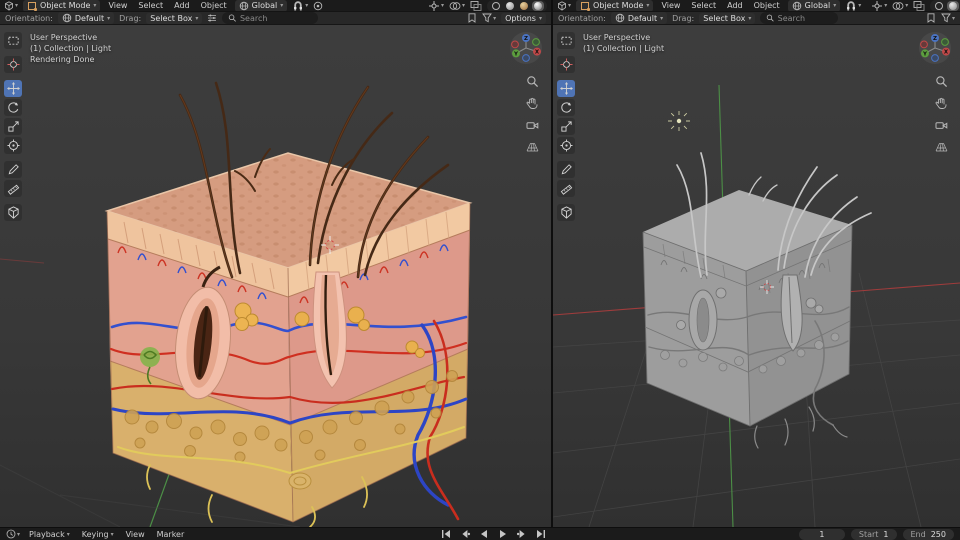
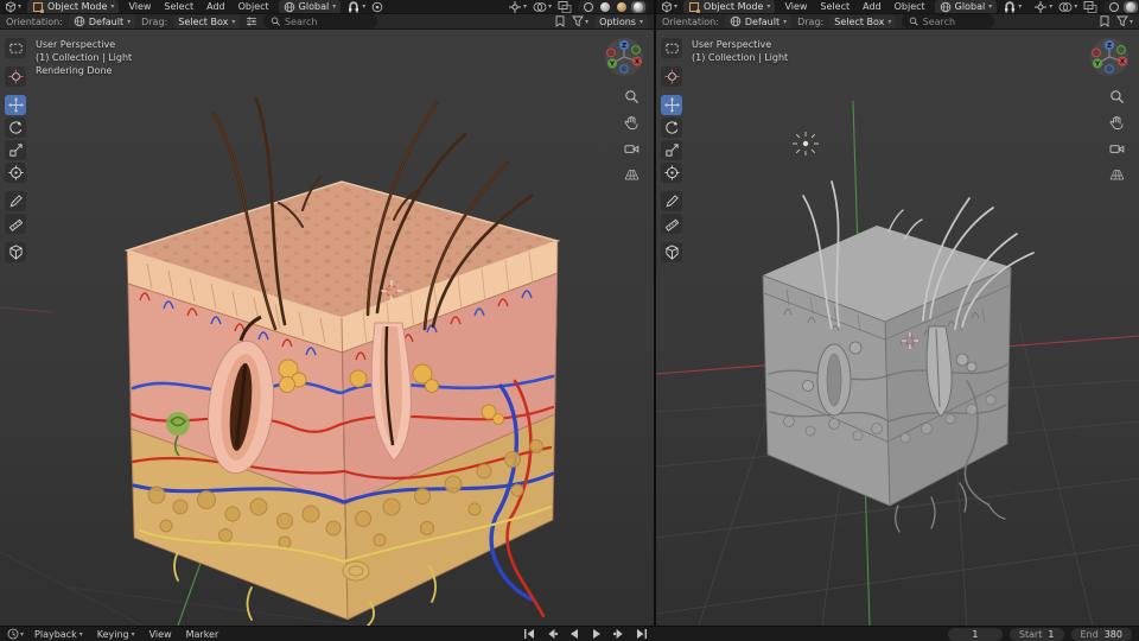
  Object Mode
  View
  Select
  Add
  Object
  Global
  Orientation:
  Default
  Drag:
  Select Box
  Search
  Options
  User Perspective
  (1) Collection | Light
  Rendering Done
  Object Mode
  View
  Select
  Add
  Object
  Global
  Orientation:
  Default
  Drag:
  Select Box
  Search
  User Perspective
  (1) Collection | Light
  Playback
  Keying
  View
  Marker
  1
  Start
  1
  End
- 250
+ 380
